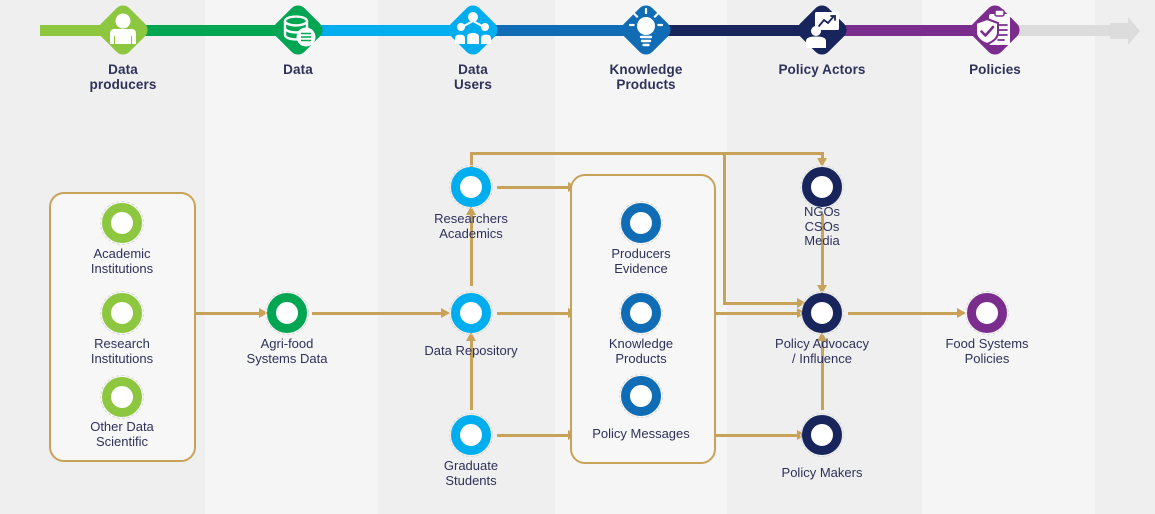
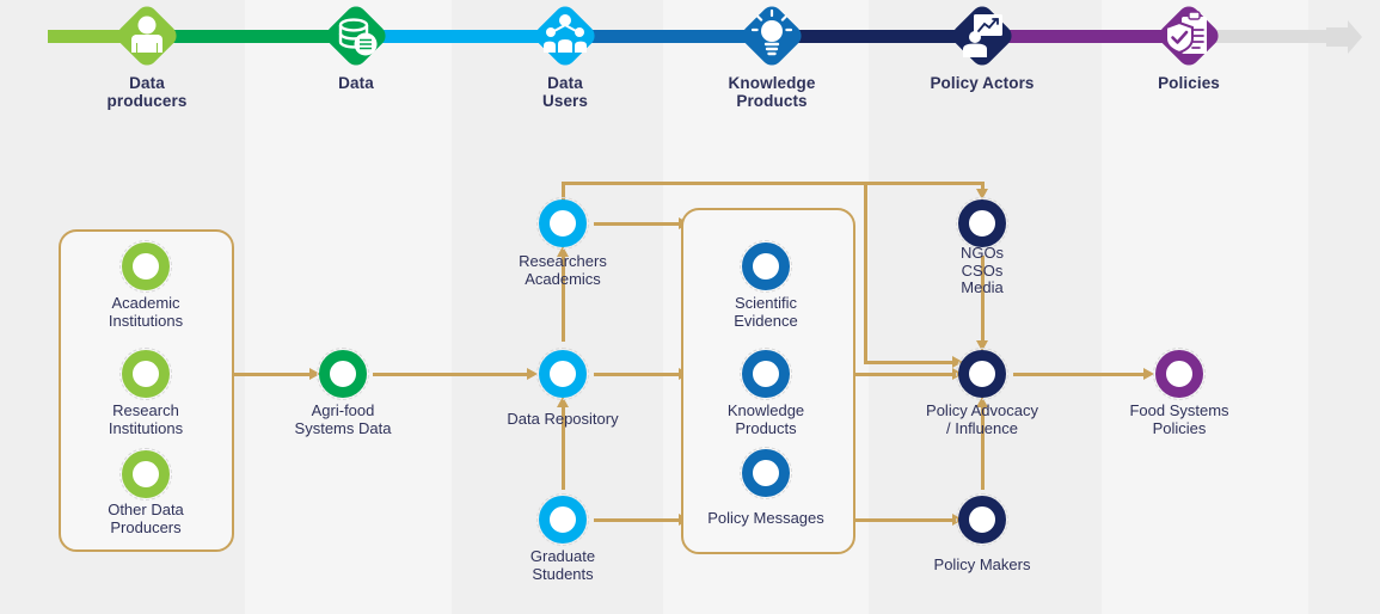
  Data
  producers
  Data
  Data
  Users
  Knowledge
  Products
  Policy Actors
  Policies
  Academic
  Institutions
  Research
  Institutions
  Other Data
- Scientific
+ Producers
  Agri-food
  Systems Data
  Researchers
  Academics
  Data Repository
  Graduate
  Students
- Producers
+ Scientific
  Evidence
  Knowledge
  Products
  Policy Messages
  NGOs
  CSOs
  Media
  Policy Advocacy
  / Influence
  Policy Makers
  Food Systems
  Policies
